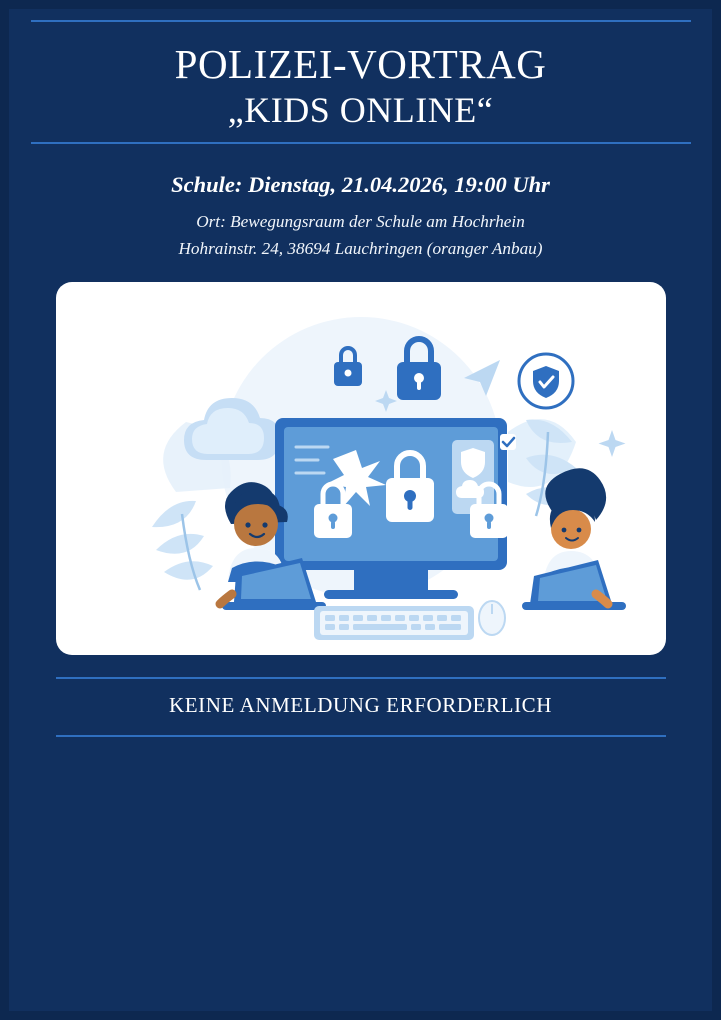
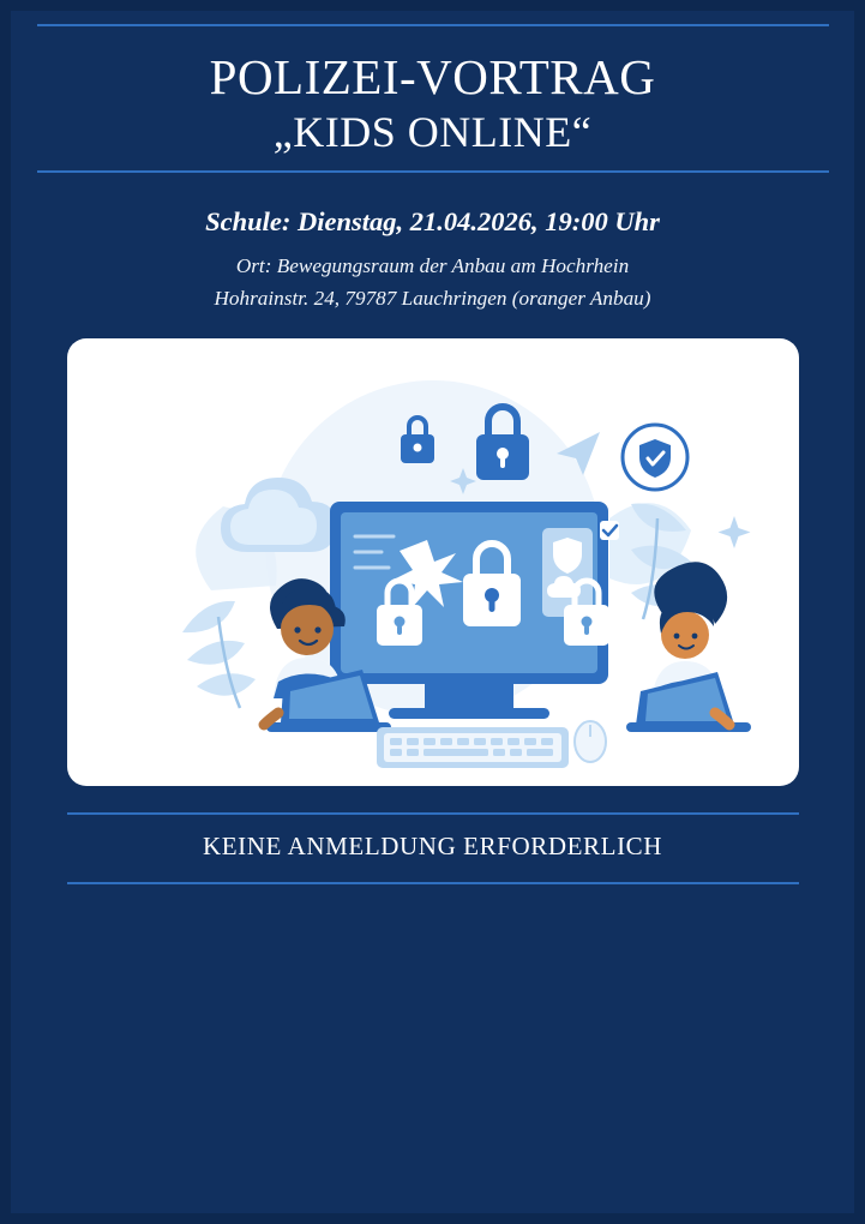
  POLIZEI-VORTRAG
  „KIDS ONLINE“
  Schule: Dienstag, 21.04.2026, 19:00 Uhr
- Ort: Bewegungsraum der Schule am Hochrhein
+ Ort: Bewegungsraum der Anbau am Hochrhein
- Hohrainstr. 24, 38694 Lauchringen (oranger Anbau)
+ Hohrainstr. 24, 79787 Lauchringen (oranger Anbau)
  KEINE ANMELDUNG ERFORDERLICH
